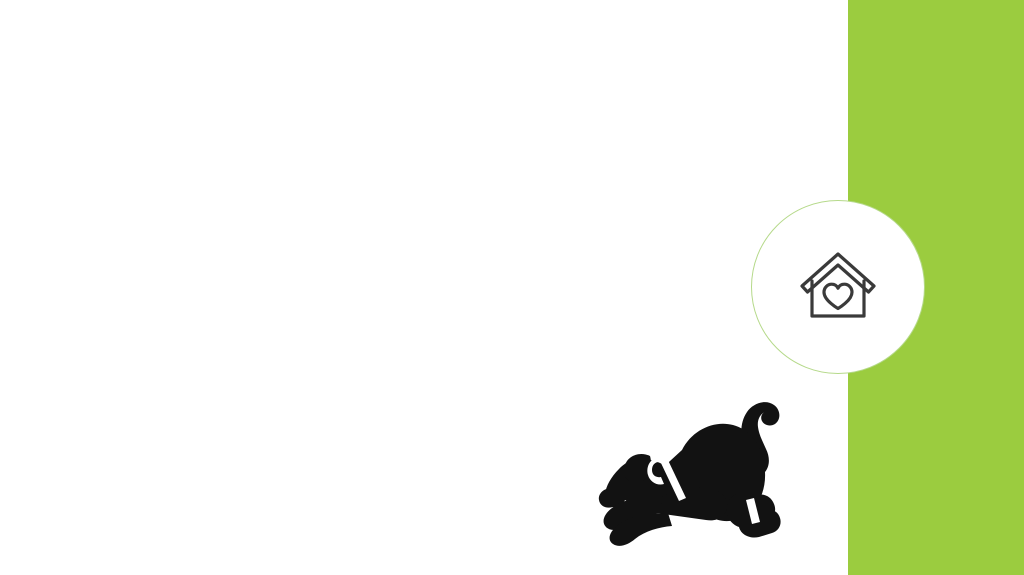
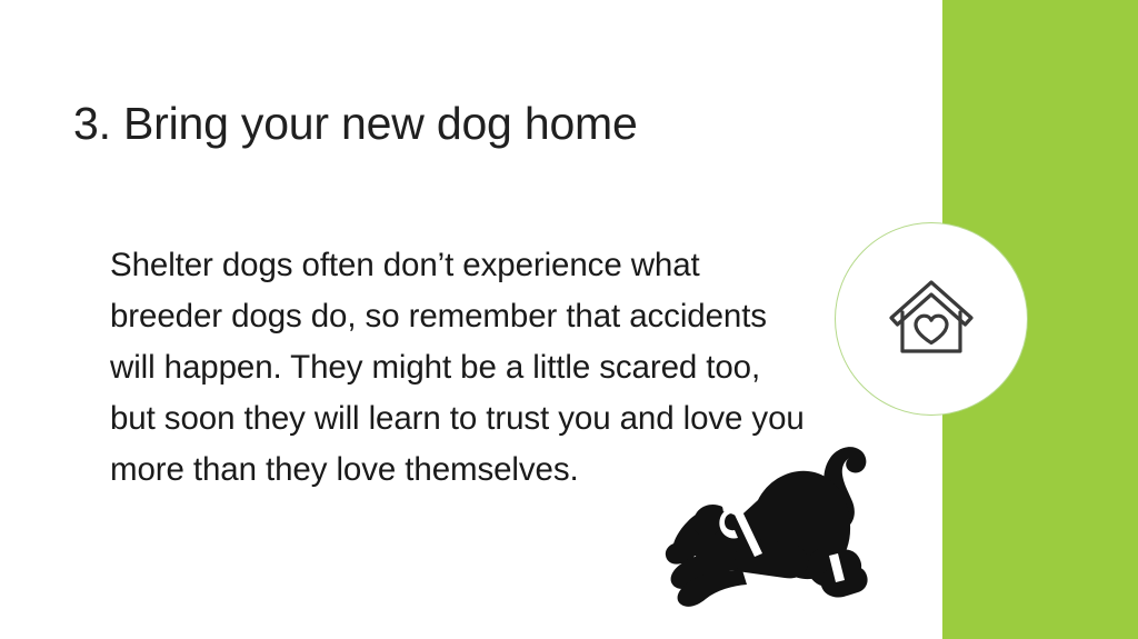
+ 3. Bring your new dog home
+ Shelter dogs often don’t experience what breeder dogs do, so remember that accidents will happen. They might be a little scared too, but soon they will learn to trust you and love you more than they love themselves.
